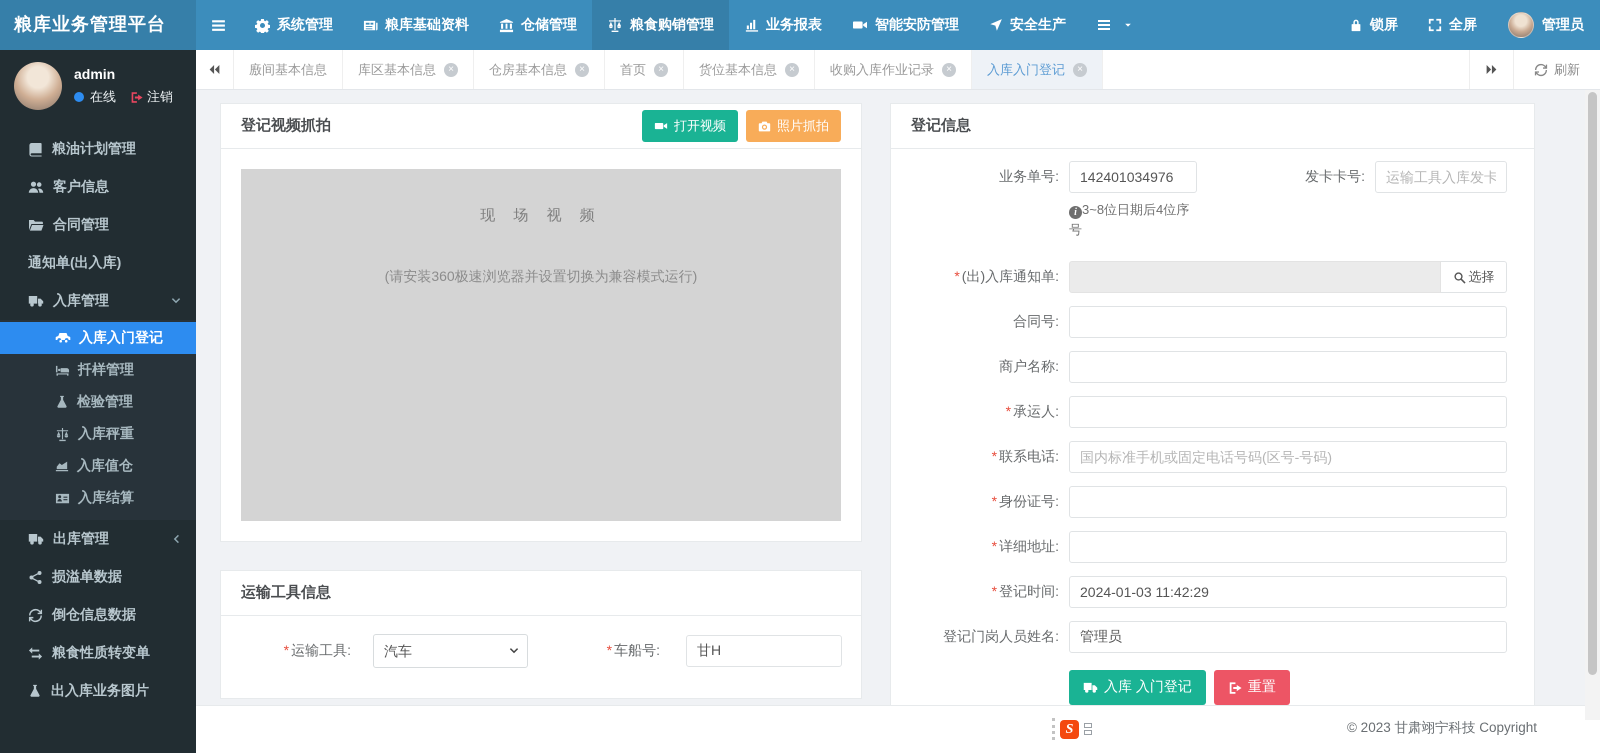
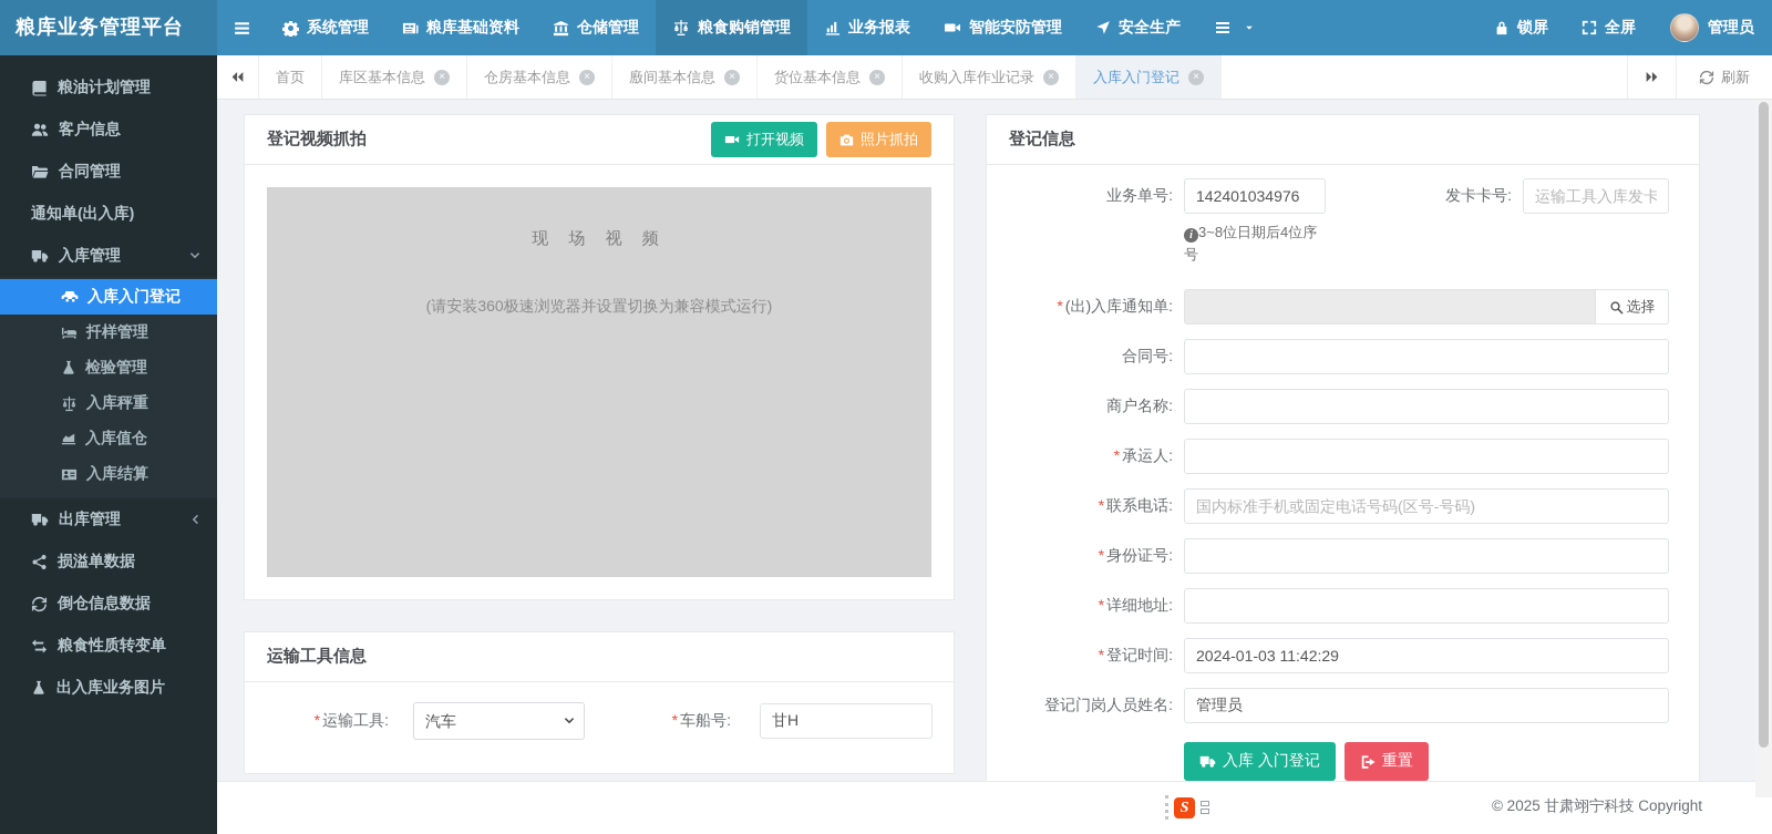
  粮库业务管理平台
  系统管理
  粮库基础资料
  仓储管理
  粮食购销管理
  业务报表
  智能安防管理
  安全生产
  锁屏
  全屏
  管理员
- admin
- 在线
- 注销
  粮油计划管理
  客户信息
  合同管理
  通知单(出入库)
  入库管理
  入库入门登记
  扦样管理
  检验管理
  入库秤重
  入库值仓
  入库结算
  出库管理
  损溢单数据
  倒仓信息数据
  粮食性质转变单
  出入库业务图片
- 廒间基本信息
+ 首页
  库区基本信息
  ×
  仓房基本信息
  ×
- 首页
+ 廒间基本信息
  ×
  货位基本信息
  ×
  收购入库作业记录
  ×
  入库入门登记
  ×
  刷新
  登记视频抓拍
  打开视频
  照片抓拍
  现 场 视 频
  (请安装360极速浏览器并设置切换为兼容模式运行)
  运输工具信息
  * 运输工具:
  汽车
  * 车船号:
  甘H
  登记信息
  业务单号:
  142401034976
  发卡卡号:
  运输工具入库发卡
  i 3~8位日期后4位序号
  * (出)入库通知单:
  选择
  合同号:
  商户名称:
  * 承运人:
  * 联系电话:
  国内标准手机或固定电话号码(区号-号码)
  * 身份证号:
  * 详细地址:
  * 登记时间:
  2024-01-03 11:42:29
  登记门岗人员姓名:
  管理员
  入库 入门登记
  重置
  S
- © 2023 甘肃翊宁科技 Copyright
+ © 2025 甘肃翊宁科技 Copyright
